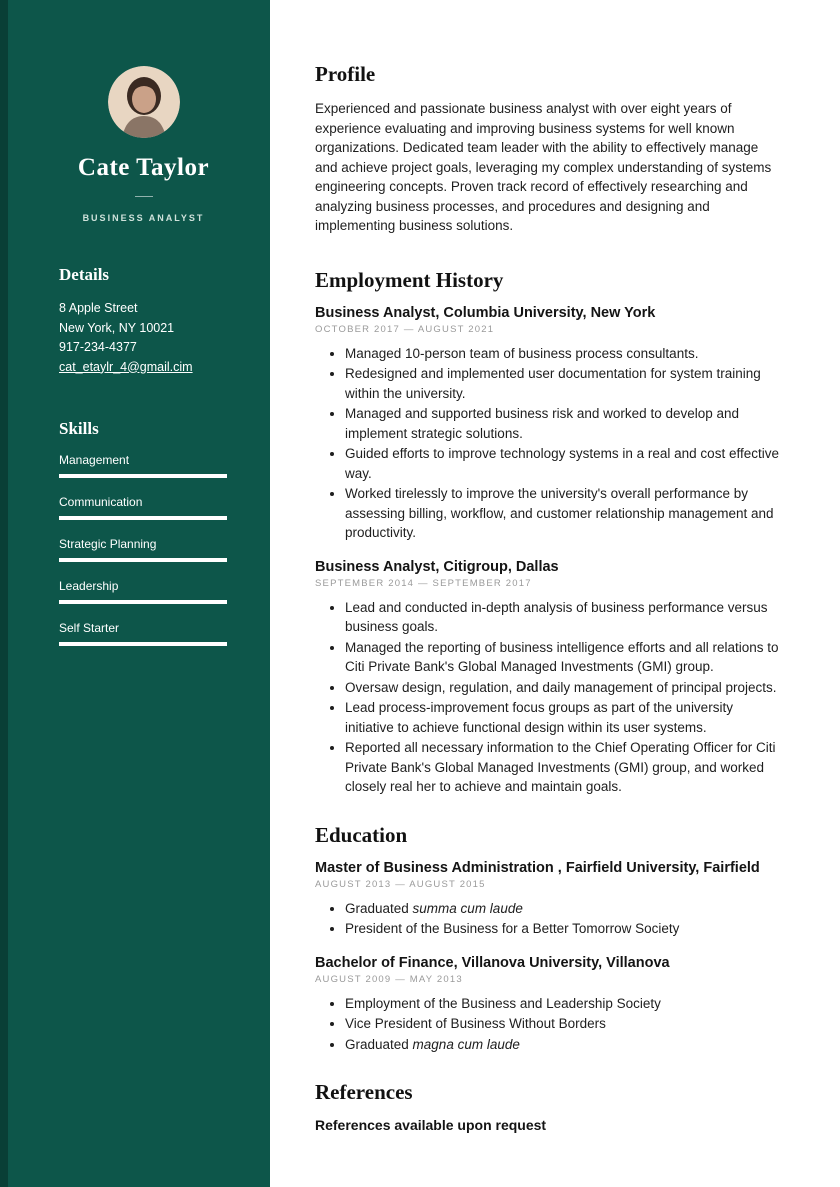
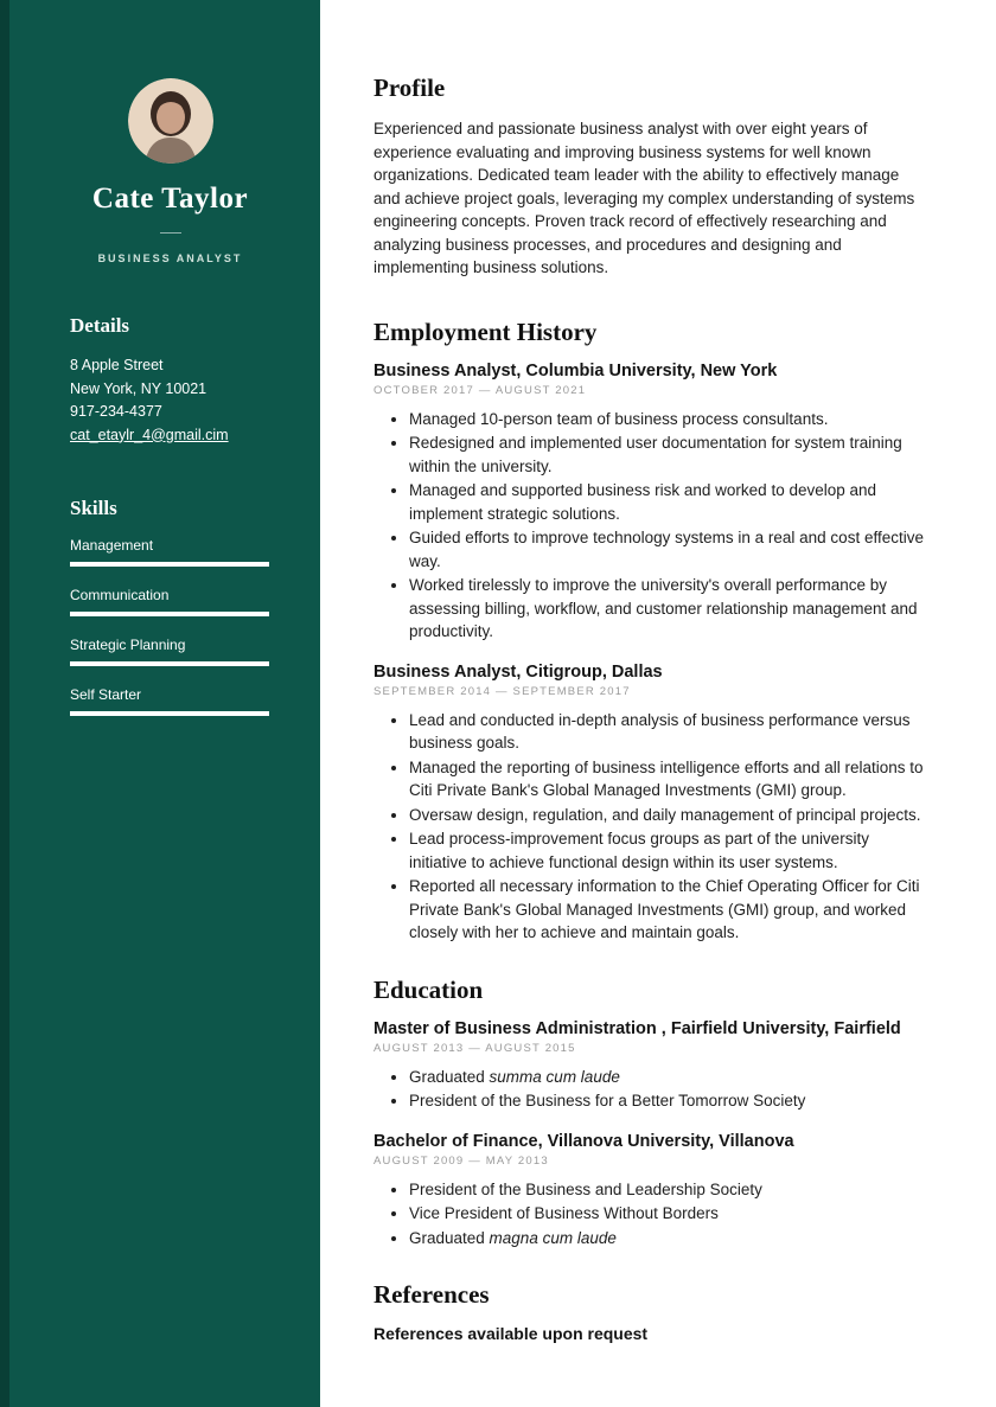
  Cate Taylor
  BUSINESS ANALYST
  Details
  8 Apple Street
  New York, NY 10021
  917-234-4377
  cat_etaylr_4@gmail.cim
  Skills
  Management
  Communication
  Strategic Planning
- Leadership
  Self Starter
  Profile
  Experienced and passionate business analyst with over eight years of experience evaluating and improving business systems for well known organizations. Dedicated team leader with the ability to effectively manage and achieve project goals, leveraging my complex understanding of systems engineering concepts. Proven track record of effectively researching and analyzing business processes, and procedures and designing and implementing business solutions.
  Employment History
  Business Analyst, Columbia University, New York
  OCTOBER 2017 — AUGUST 2021
  Managed 10-person team of business process consultants.
  Redesigned and implemented user documentation for system training within the university.
  Managed and supported business risk and worked to develop and implement strategic solutions.
  Guided efforts to improve technology systems in a real and cost effective way.
  Worked tirelessly to improve the university's overall performance by assessing billing, workflow, and customer relationship management and productivity.
  Business Analyst, Citigroup, Dallas
  SEPTEMBER 2014 — SEPTEMBER 2017
  Lead and conducted in-depth analysis of business performance versus business goals.
  Managed the reporting of business intelligence efforts and all relations to Citi Private Bank's Global Managed Investments (GMI) group.
  Oversaw design, regulation, and daily management of principal projects.
  Lead process-improvement focus groups as part of the university initiative to achieve functional design within its user systems.
- Reported all necessary information to the Chief Operating Officer for Citi Private Bank's Global Managed Investments (GMI) group, and worked closely real her to achieve and maintain goals.
+ Reported all necessary information to the Chief Operating Officer for Citi Private Bank's Global Managed Investments (GMI) group, and worked closely with her to achieve and maintain goals.
  Education
  Master of Business Administration , Fairfield University, Fairfield
  AUGUST 2013 — AUGUST 2015
  Graduated summa cum laude
  President of the Business for a Better Tomorrow Society
  Bachelor of Finance, Villanova University, Villanova
  AUGUST 2009 — MAY 2013
- Employment of the Business and Leadership Society
+ President of the Business and Leadership Society
  Vice President of Business Without Borders
  Graduated magna cum laude
  References
  References available upon request
